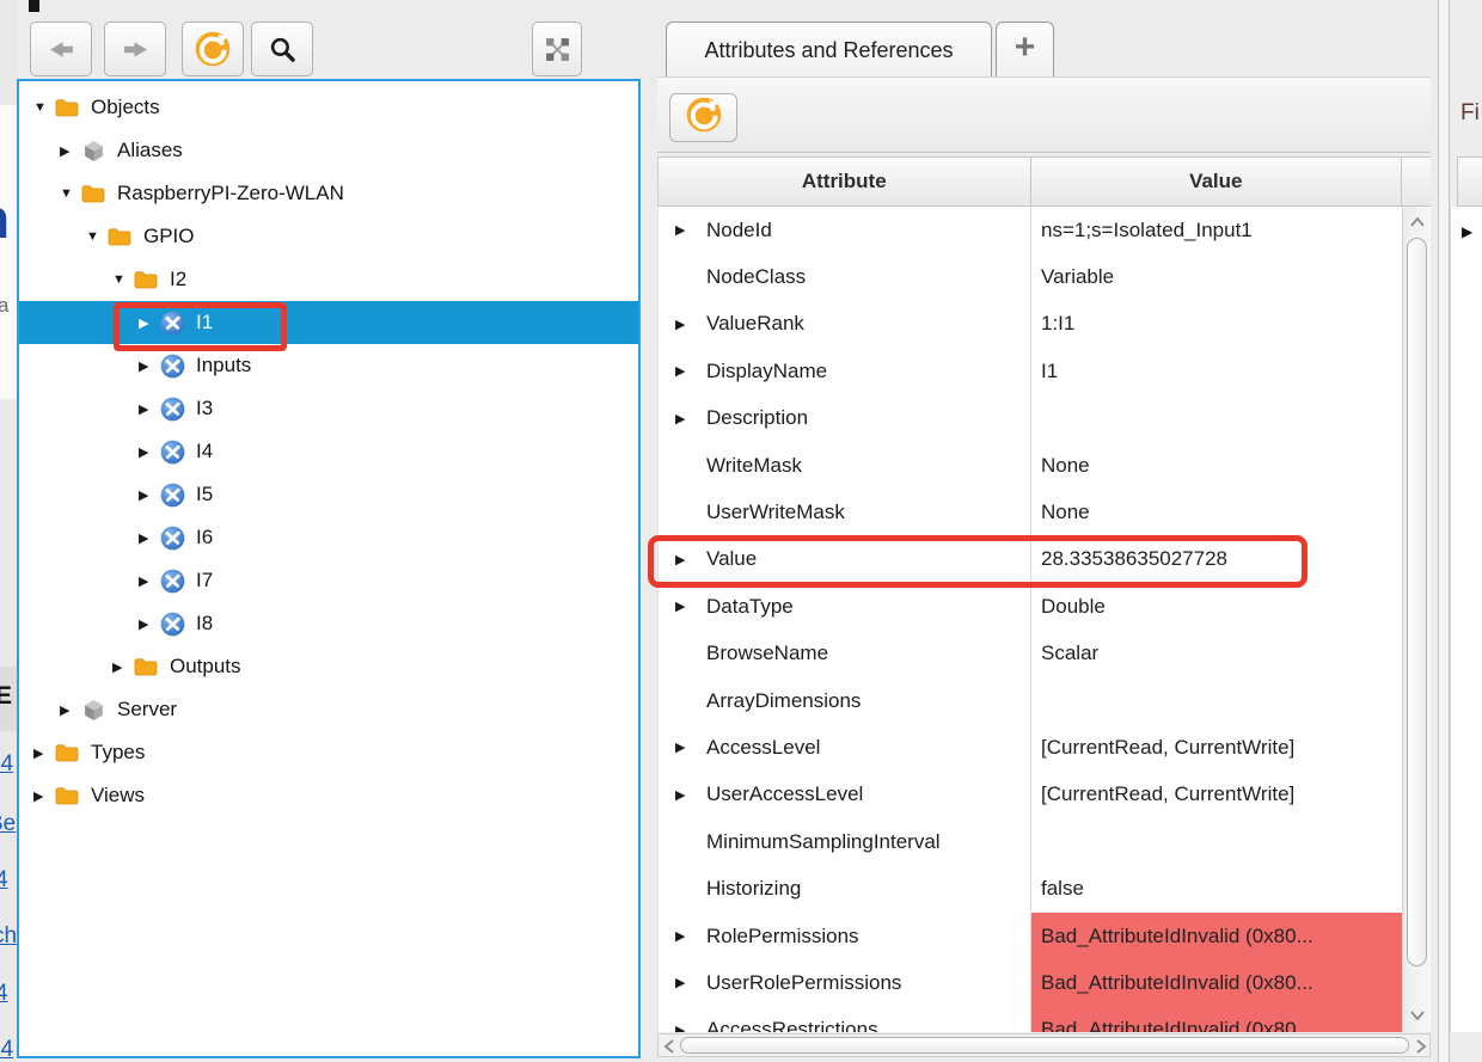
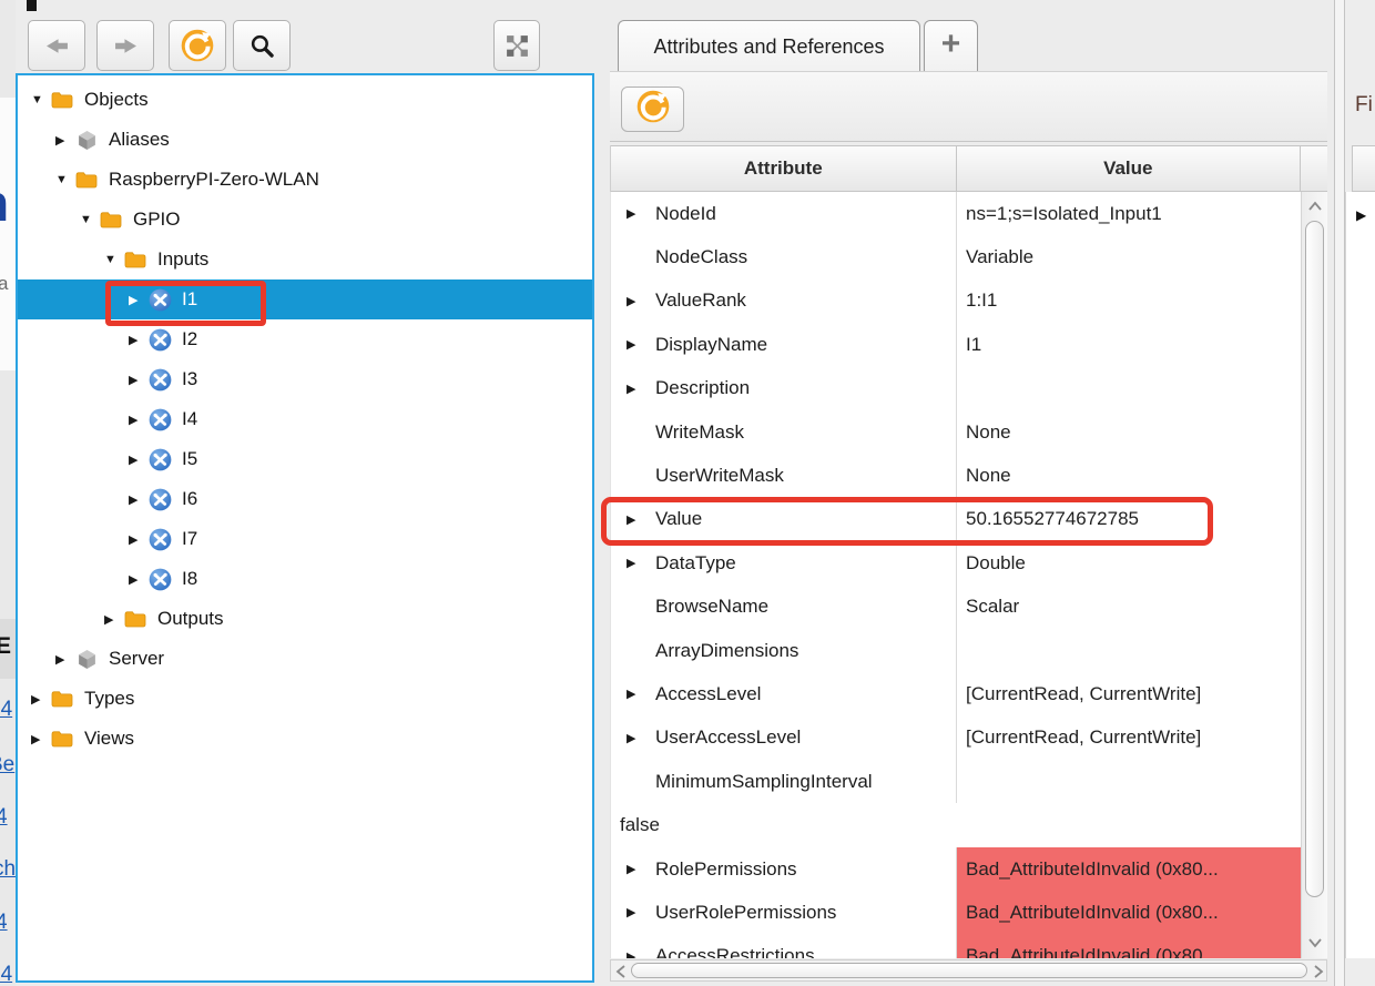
  a
  E
  4
  4
  Objects
  Aliases
  RaspberryPI-Zero-WLAN
  GPIO
- I2
+ Inputs
  I1
- Inputs
+ I2
  I3
  I4
  I5
  I6
  I7
  I8
  Outputs
  Server
  Types
  Views
  Attributes and References
  +
  Attribute
  Value
  NodeId
  ns=1;s=Isolated_Input1
  NodeClass
  Variable
  ValueRank
  1:I1
  DisplayName
  I1
  Description
  WriteMask
  None
  UserWriteMask
  None
  Value
- 28.33538635027728
+ 50.16552774672785
  DataType
  Double
  BrowseName
  Scalar
  ArrayDimensions
  AccessLevel
  [CurrentRead, CurrentWrite]
  UserAccessLevel
  [CurrentRead, CurrentWrite]
  MinimumSamplingInterval
- Historizing
  false
  RolePermissions
  Bad_AttributeIdInvalid (0x80...
  UserRolePermissions
  Bad_AttributeIdInvalid (0x80...
  AccessRestrictions
  Bad_AttributeIdInvalid (0x80...
  Fi
